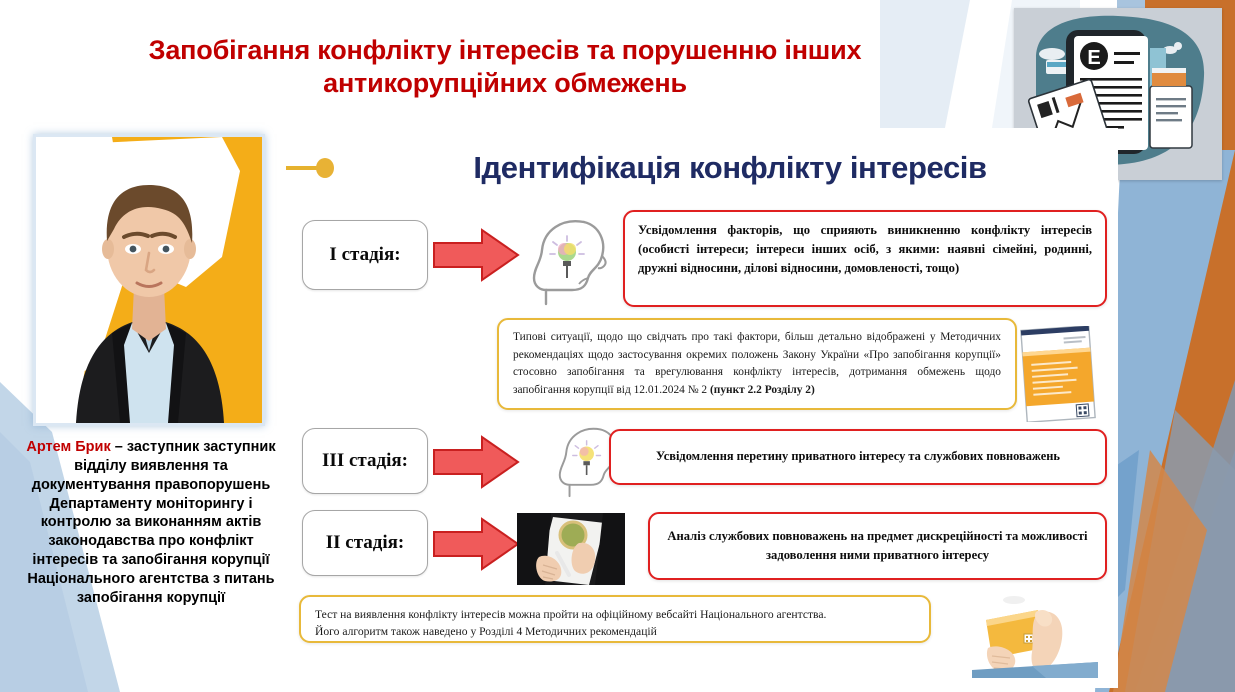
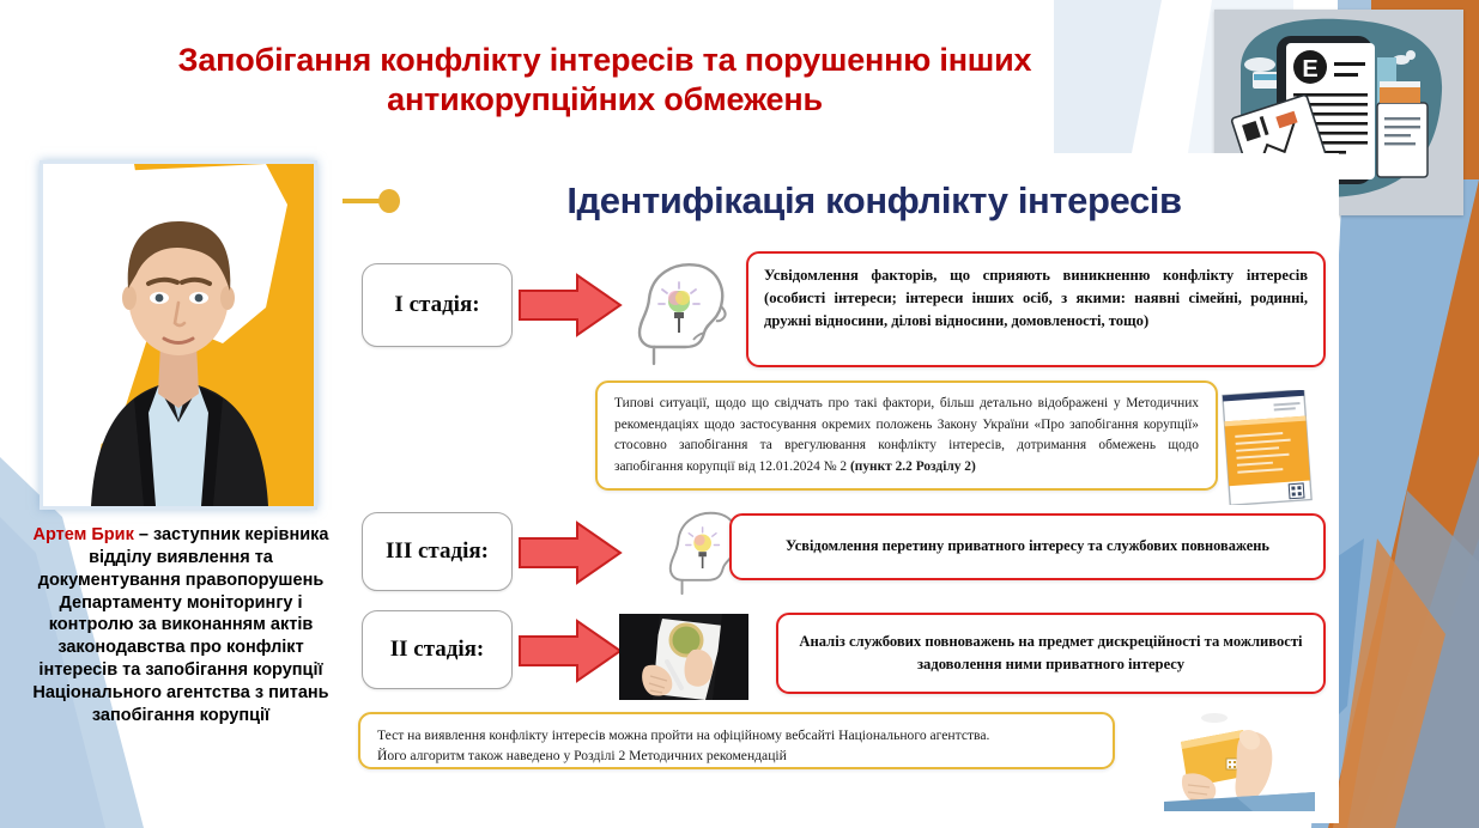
  E
  Запобігання конфлікту інтересів та порушенню інших
  антикорупційних обмежень
- Артем Брик – заступник заступник відділу виявлення та документування правопорушень Департаменту моніторингу і контролю за виконанням актів законодавства про конфлікт інтересів та запобігання корупції Національного агентства з питань запобігання корупції
+ Артем Брик – заступник керівника відділу виявлення та документування правопорушень Департаменту моніторингу і контролю за виконанням актів законодавства про конфлікт інтересів та запобігання корупції Національного агентства з питань запобігання корупції
  Ідентифікація конфлікту інтересів
  I стадія:
  Усвідомлення факторів, що сприяють виникненню конфлікту інтересів (особисті інтереси; інтереси інших осіб, з якими: наявні сімейні, родинні, дружні відносини, ділові відносини, домовленості, тощо)
  Типові ситуації, щодо що свідчать про такі фактори, більш детально відображені у Методичних рекомендаціях щодо застосування окремих положень Закону України «Про запобігання корупції» стосовно запобігання та врегулювання конфлікту інтересів, дотримання обмежень щодо запобігання корупції від 12.01.2024 № 2 (пункт 2.2 Розділу 2)
  III стадія:
  Усвідомлення перетину приватного інтересу та службових повноважень
  II стадія:
  Аналіз службових повноважень на предмет дискреційності та можливості задоволення ними приватного інтересу
  Тест на виявлення конфлікту інтересів можна пройти на офіційному вебсайті Національного агентства.
- Його алгоритм також наведено у Розділі 4 Методичних рекомендацій
+ Його алгоритм також наведено у Розділі 2 Методичних рекомендацій
